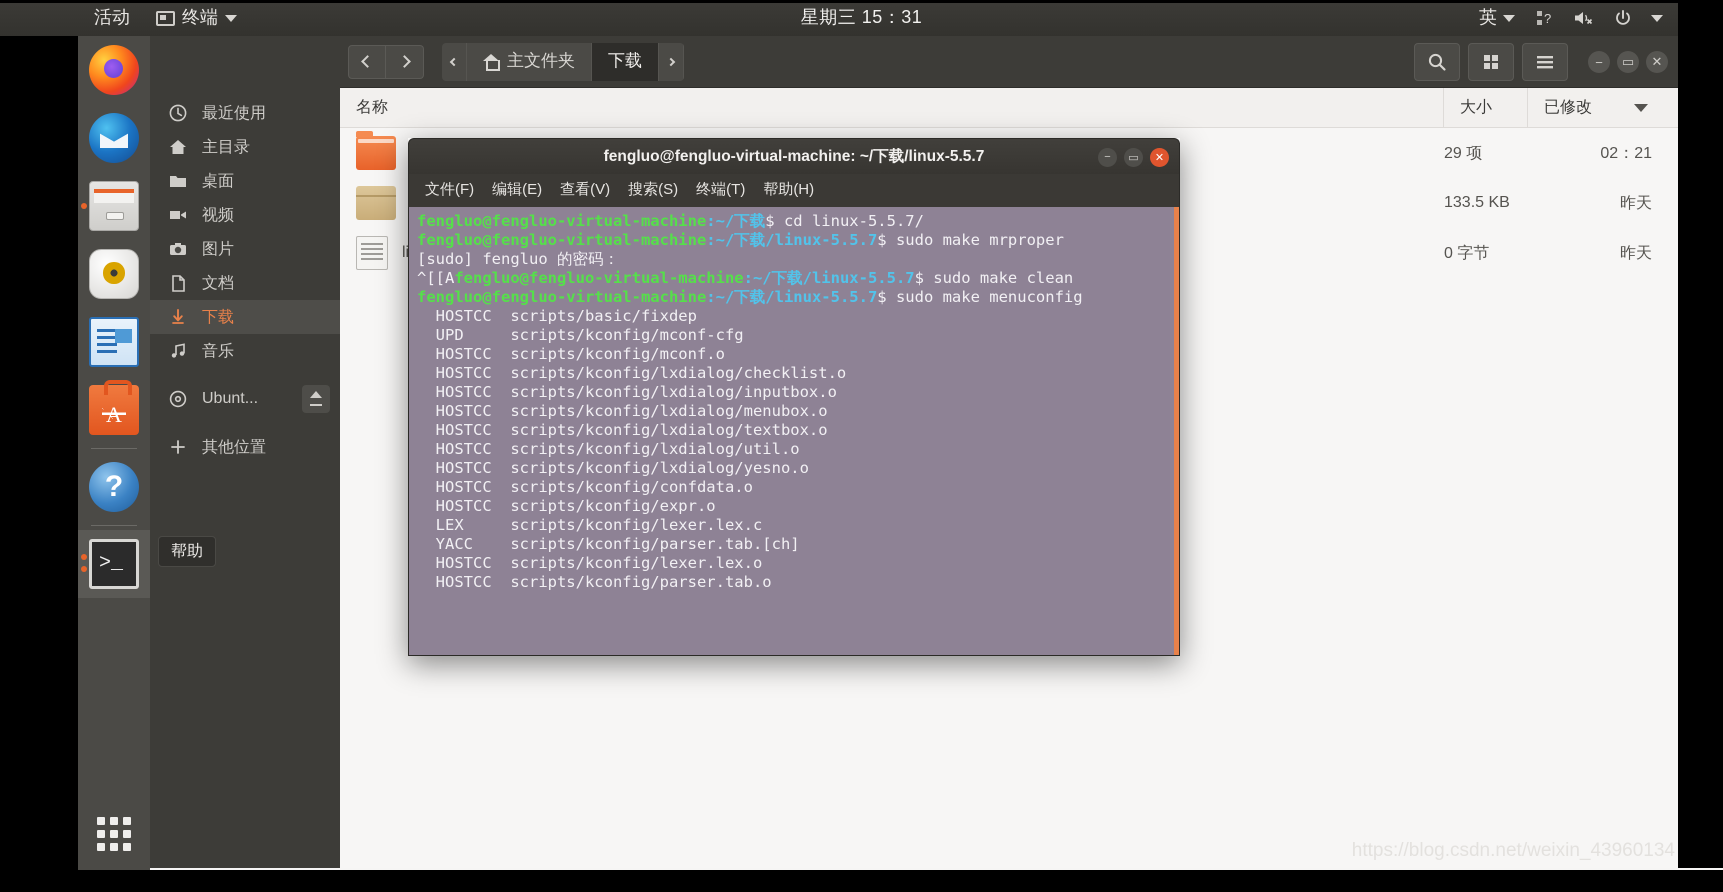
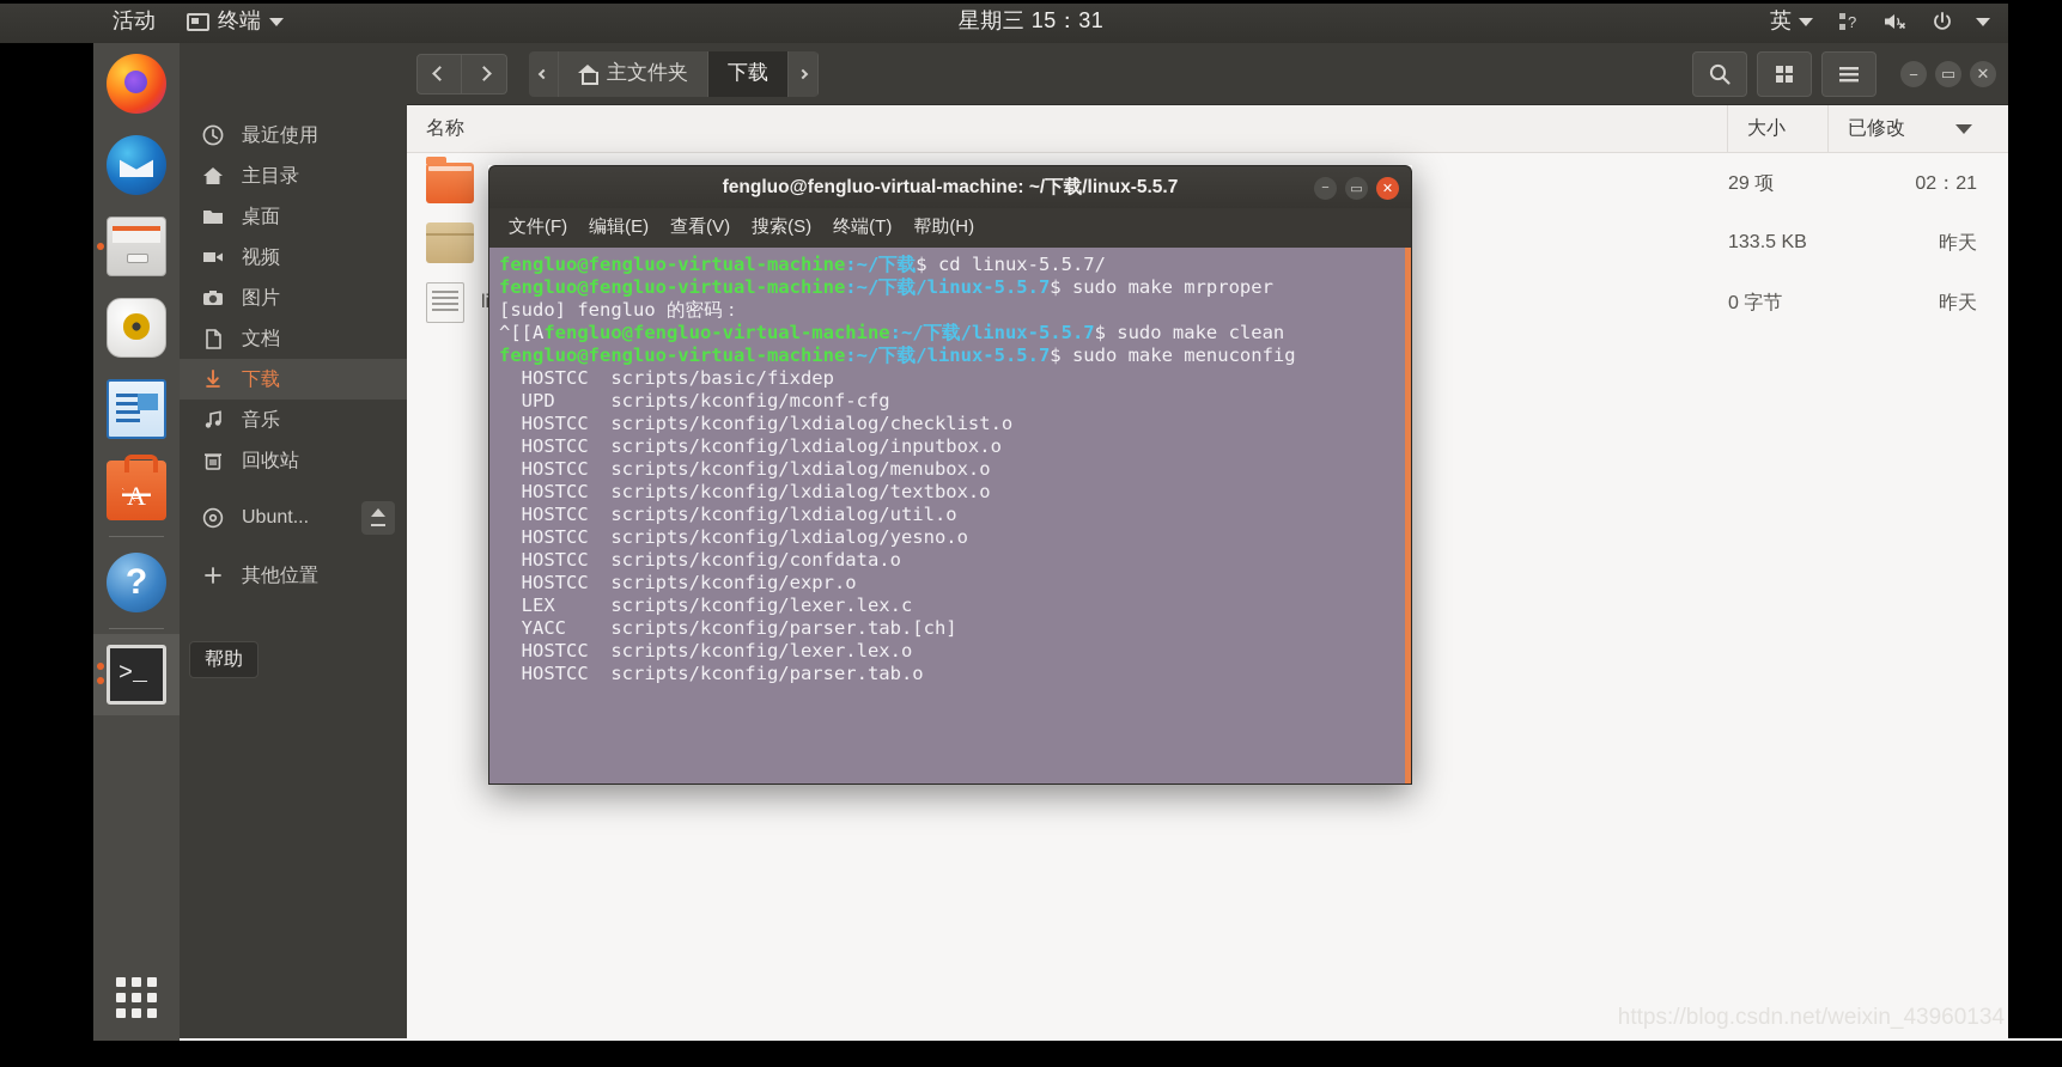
  主文件夹
  下载
  −
  ▭
  ✕
  最近使用
  主目录
  桌面
  视频
  图片
  文档
  下载
  音乐
+ 回收站
  Ubunt...
  其他位置
  帮助
  名称
  大小
  已修改
  29 项
  02：21
  133.5 KB
  昨天
  0 字节
  昨天
  fengluo@fengluo-virtual-machine: ~/下载/linux-5.5.7
  −
  ▭
  ✕
  文件(F)
  编辑(E)
  查看(V)
  搜索(S)
  终端(T)
  帮助(H)
  fengluo@fengluo-virtual-machine:~/下载$ cd linux-5.5.7/
  fengluo@fengluo-virtual-machine:~/下载/linux-5.5.7$ sudo make mrproper
  [sudo] fengluo 的密码：
  ^[[Afengluo@fengluo-virtual-machine:~/下载/linux-5.5.7$ sudo make clean
  fengluo@fengluo-virtual-machine:~/下载/linux-5.5.7$ sudo make menuconfig
  HOSTCC scripts/basic/fixdep
  UPD scripts/kconfig/mconf-cfg
- HOSTCC scripts/kconfig/mconf.o
  HOSTCC scripts/kconfig/lxdialog/checklist.o
  HOSTCC scripts/kconfig/lxdialog/inputbox.o
  HOSTCC scripts/kconfig/lxdialog/menubox.o
  HOSTCC scripts/kconfig/lxdialog/textbox.o
  HOSTCC scripts/kconfig/lxdialog/util.o
  HOSTCC scripts/kconfig/lxdialog/yesno.o
  HOSTCC scripts/kconfig/confdata.o
  HOSTCC scripts/kconfig/expr.o
  LEX scripts/kconfig/lexer.lex.c
  YACC scripts/kconfig/parser.tab.[ch]
  HOSTCC scripts/kconfig/lexer.lex.o
  HOSTCC scripts/kconfig/parser.tab.o
  ?
  >_
  星期三 15：31
  活动
  终端
  英
  ?
